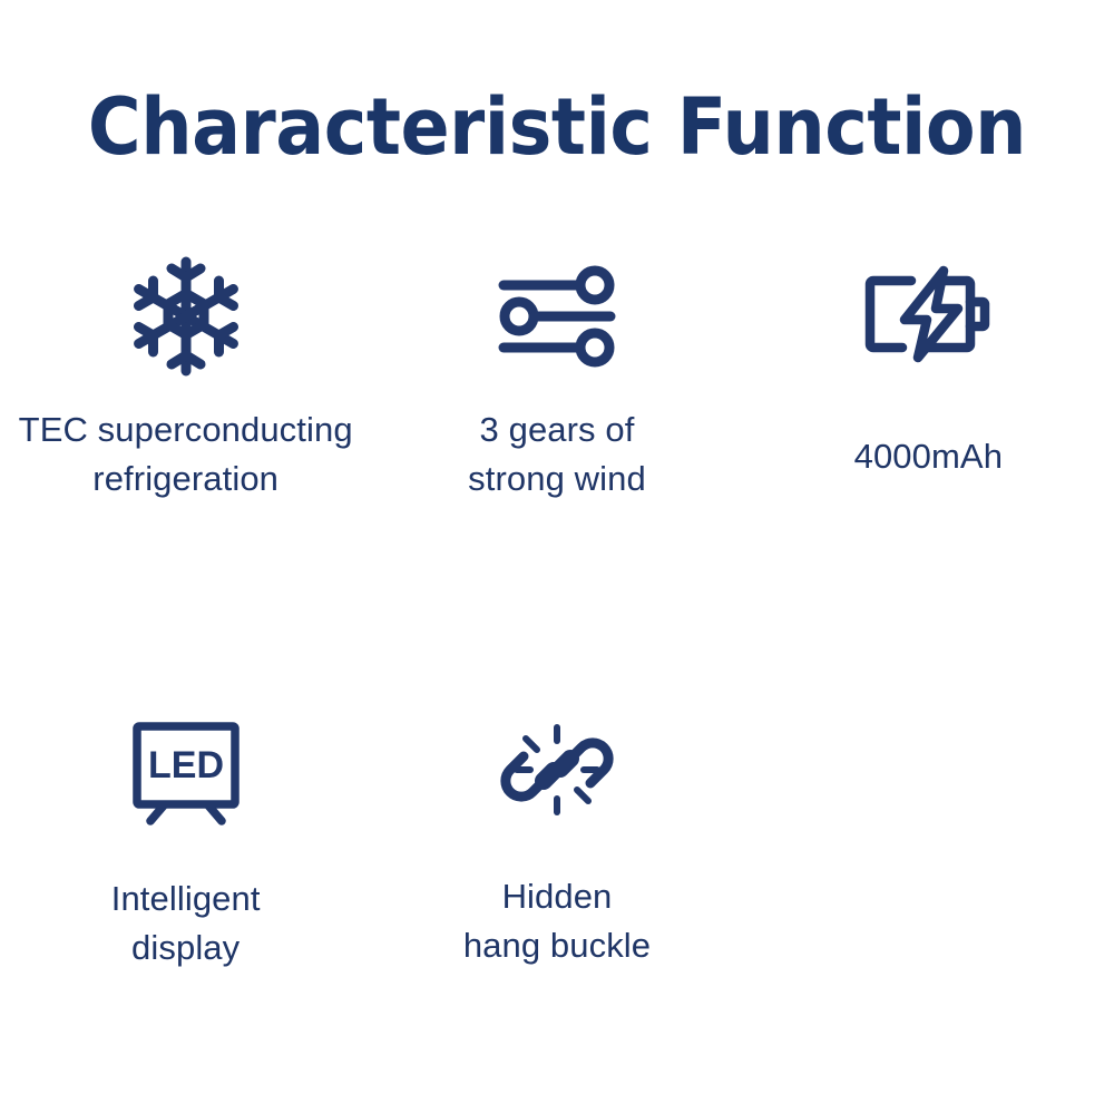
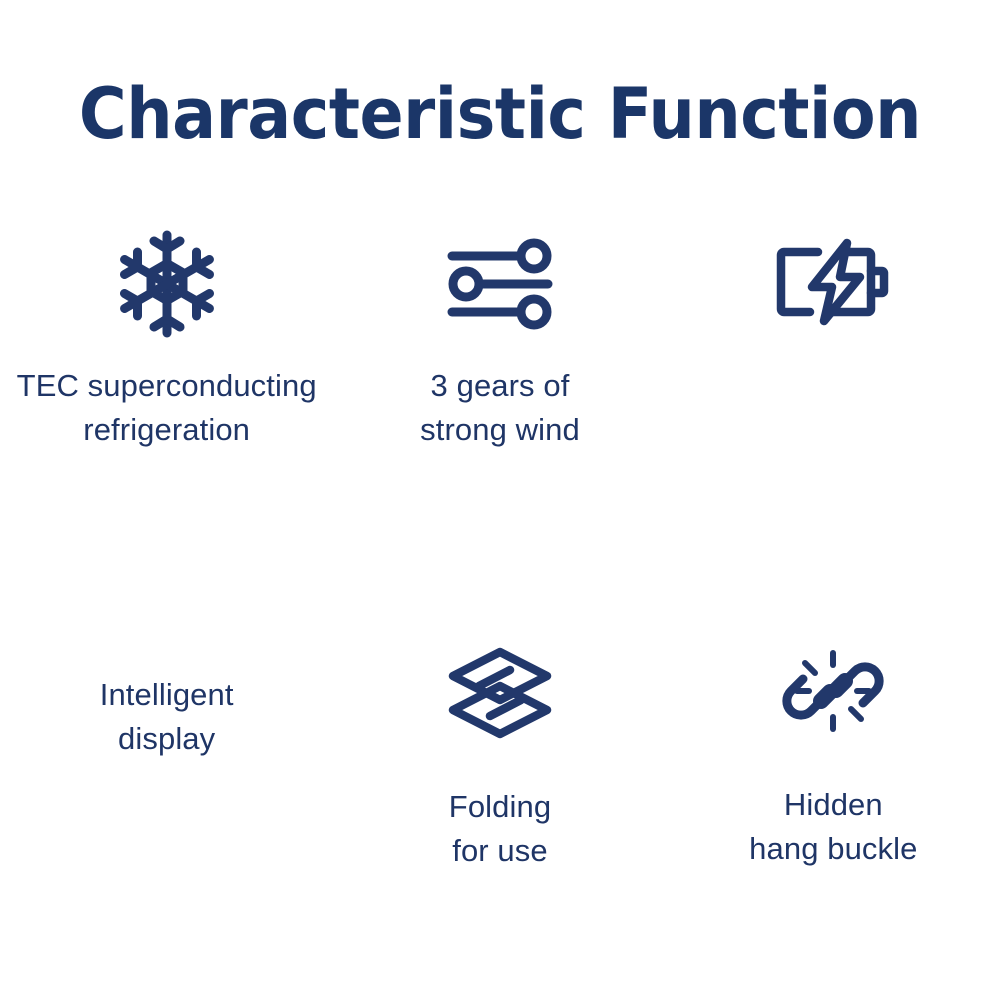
  Characteristic Function
  TEC superconducting
  refrigeration
  3 gears of
  strong wind
- 4000mAh
- LED
  Intelligent
  display
+ Folding
+ for use
  Hidden
  hang buckle
